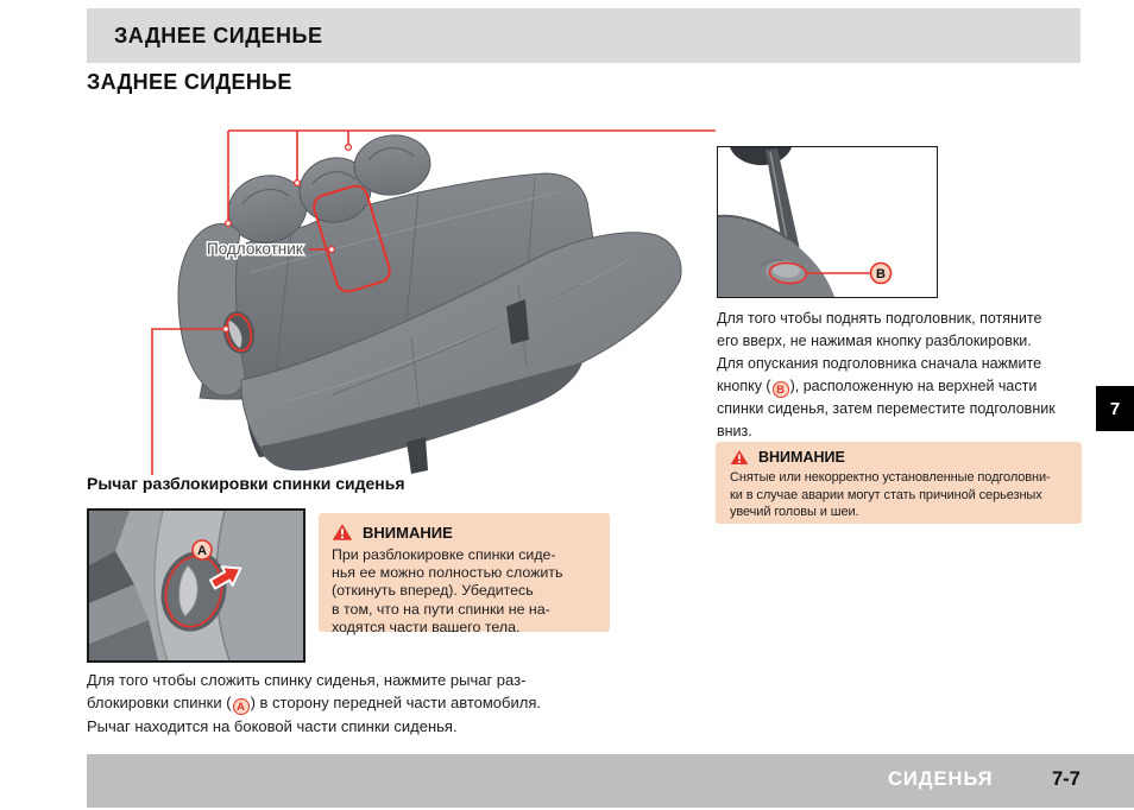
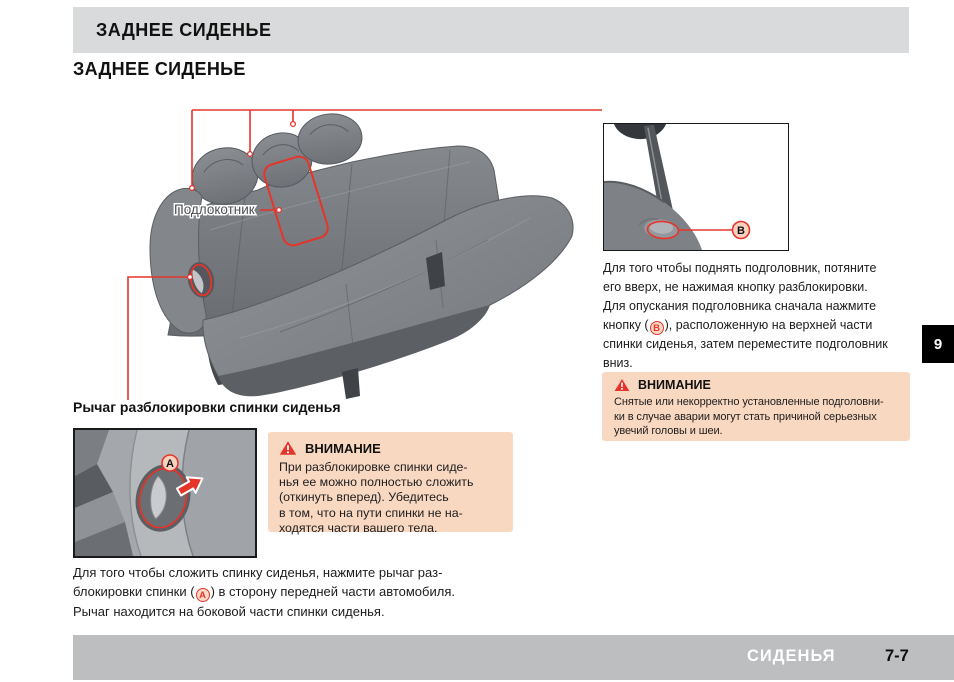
  ЗАДНЕЕ СИДЕНЬЕ
  ЗАДНЕЕ СИДЕНЬЕ
  Подлокотник
  Рычаг разблокировки спинки сиденья
  A
  ВНИМАНИЕ
  При разблокировке спинки сиде-
  нья ее можно полностью сложить
  (откинуть вперед). Убедитесь
  в том, что на пути спинки не на-
  ходятся части вашего тела.
  Для того чтобы сложить спинку сиденья, нажмите рычаг раз-
  блокировки спинки ( A ) в сторону передней части автомобиля.
  Рычаг находится на боковой части спинки сиденья.
  B
  Для того чтобы поднять подголовник, потяните
  его вверх, не нажимая кнопку разблокировки.
  Для опускания подголовника сначала нажмите
  кнопку ( B ), расположенную на верхней части
  спинки сиденья, затем переместите подголовник
  вниз.
  ВНИМАНИЕ
  Снятые или некорректно установленные подголовни-
  ки в случае аварии могут стать причиной серьезных
  увечий головы и шеи.
- 7
+ 9
  СИДЕНЬЯ
  7-7
